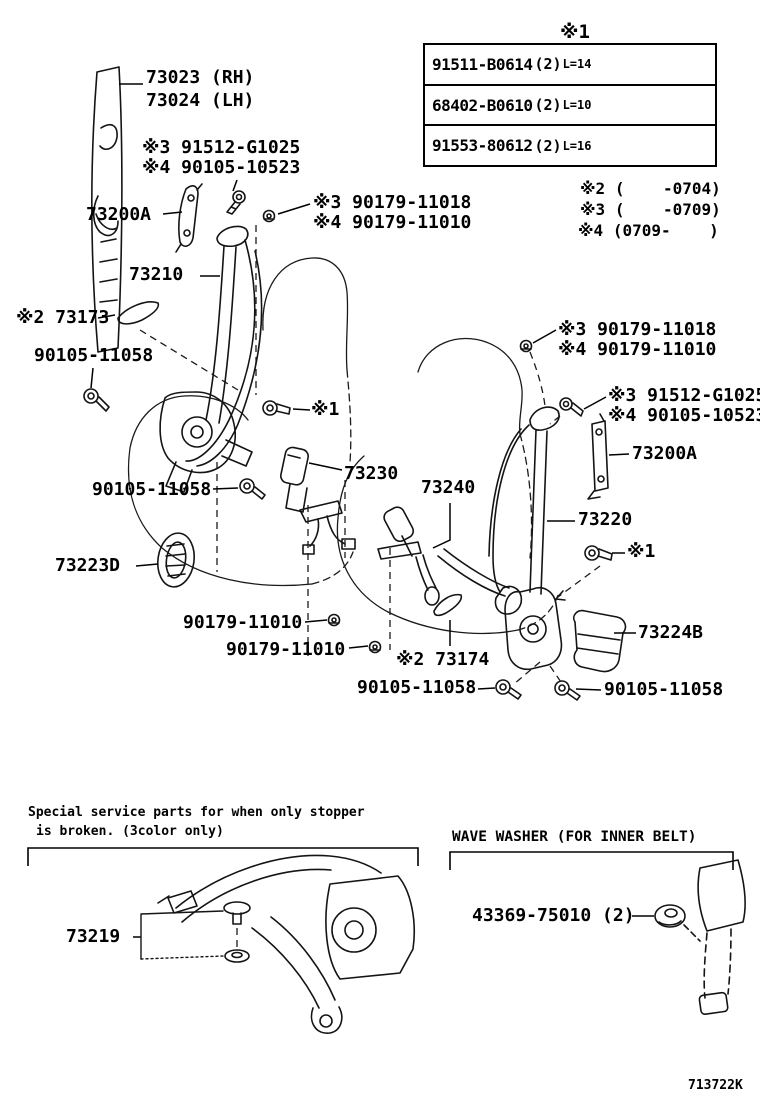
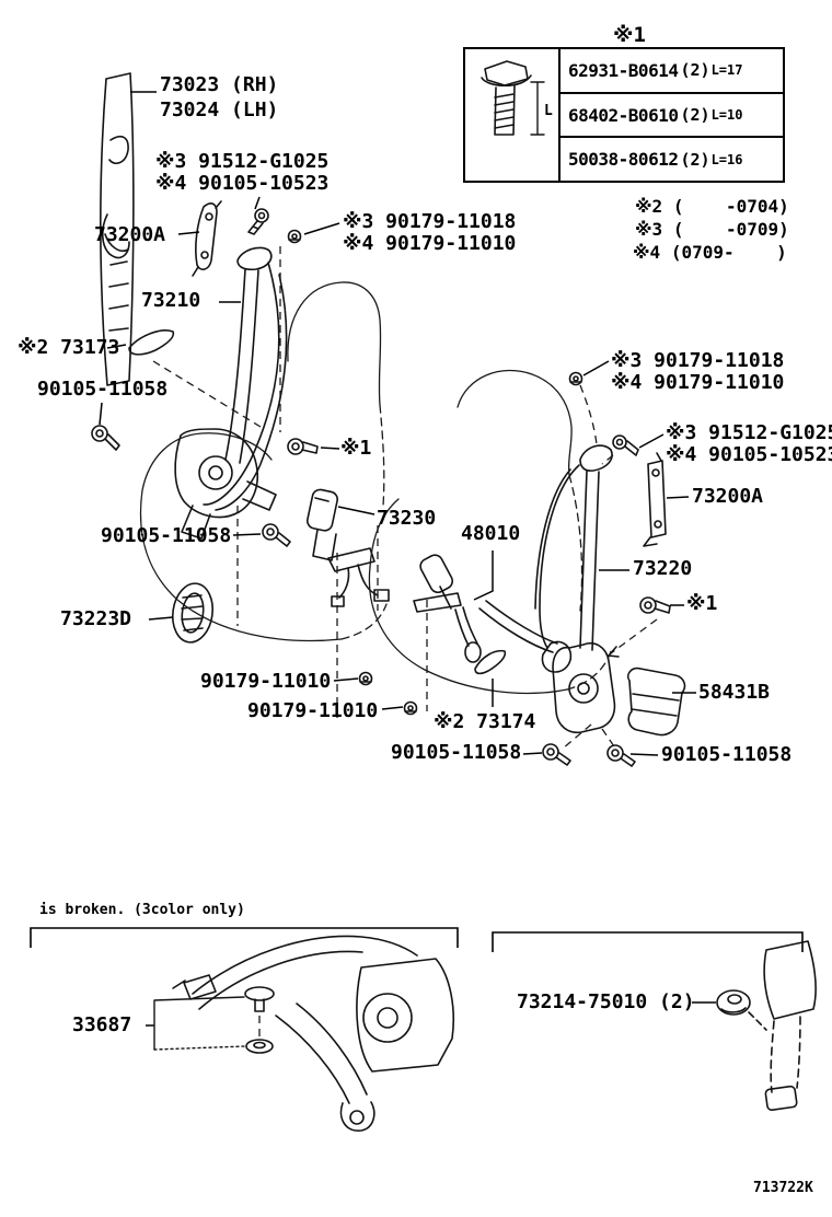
  ※1
+ L
- 91511-B0614
+ 62931-B0614
  (2)
- L=14
+ L=17
  68402-B0610
  (2)
  L=10
- 91553-80612
+ 50038-80612
  (2)
  L=16
  ※2 ( -0704)
  ※3 ( -0709)
  ※4 (0709- )
  73023 (RH)
  73024 (LH)
  ※3 91512-G1025
  ※4 90105-10523
  73200A
  ※3 90179-11018
  ※4 90179-11010
  73210
  ※2 73173
  90105-11058
  90105-11058
  73223D
  90179-11010
  90179-11010
  ※2 73174
  90105-11058
  90105-11058
  73230
- 73240
+ 48010
  73220
- 73224B
+ 58431B
  ※1
  ※1
  ※3 90179-11018
  ※4 90179-11010
  ※3 91512-G102
  ※4 90105-1052
  73200A
- Special service parts for when only stopper
  is broken. (3color only)
- WAVE WASHER (FOR INNER BELT)
- 73219
+ 33687
- 43369-75010 (2)
+ 73214-75010 (2)
  713722K
